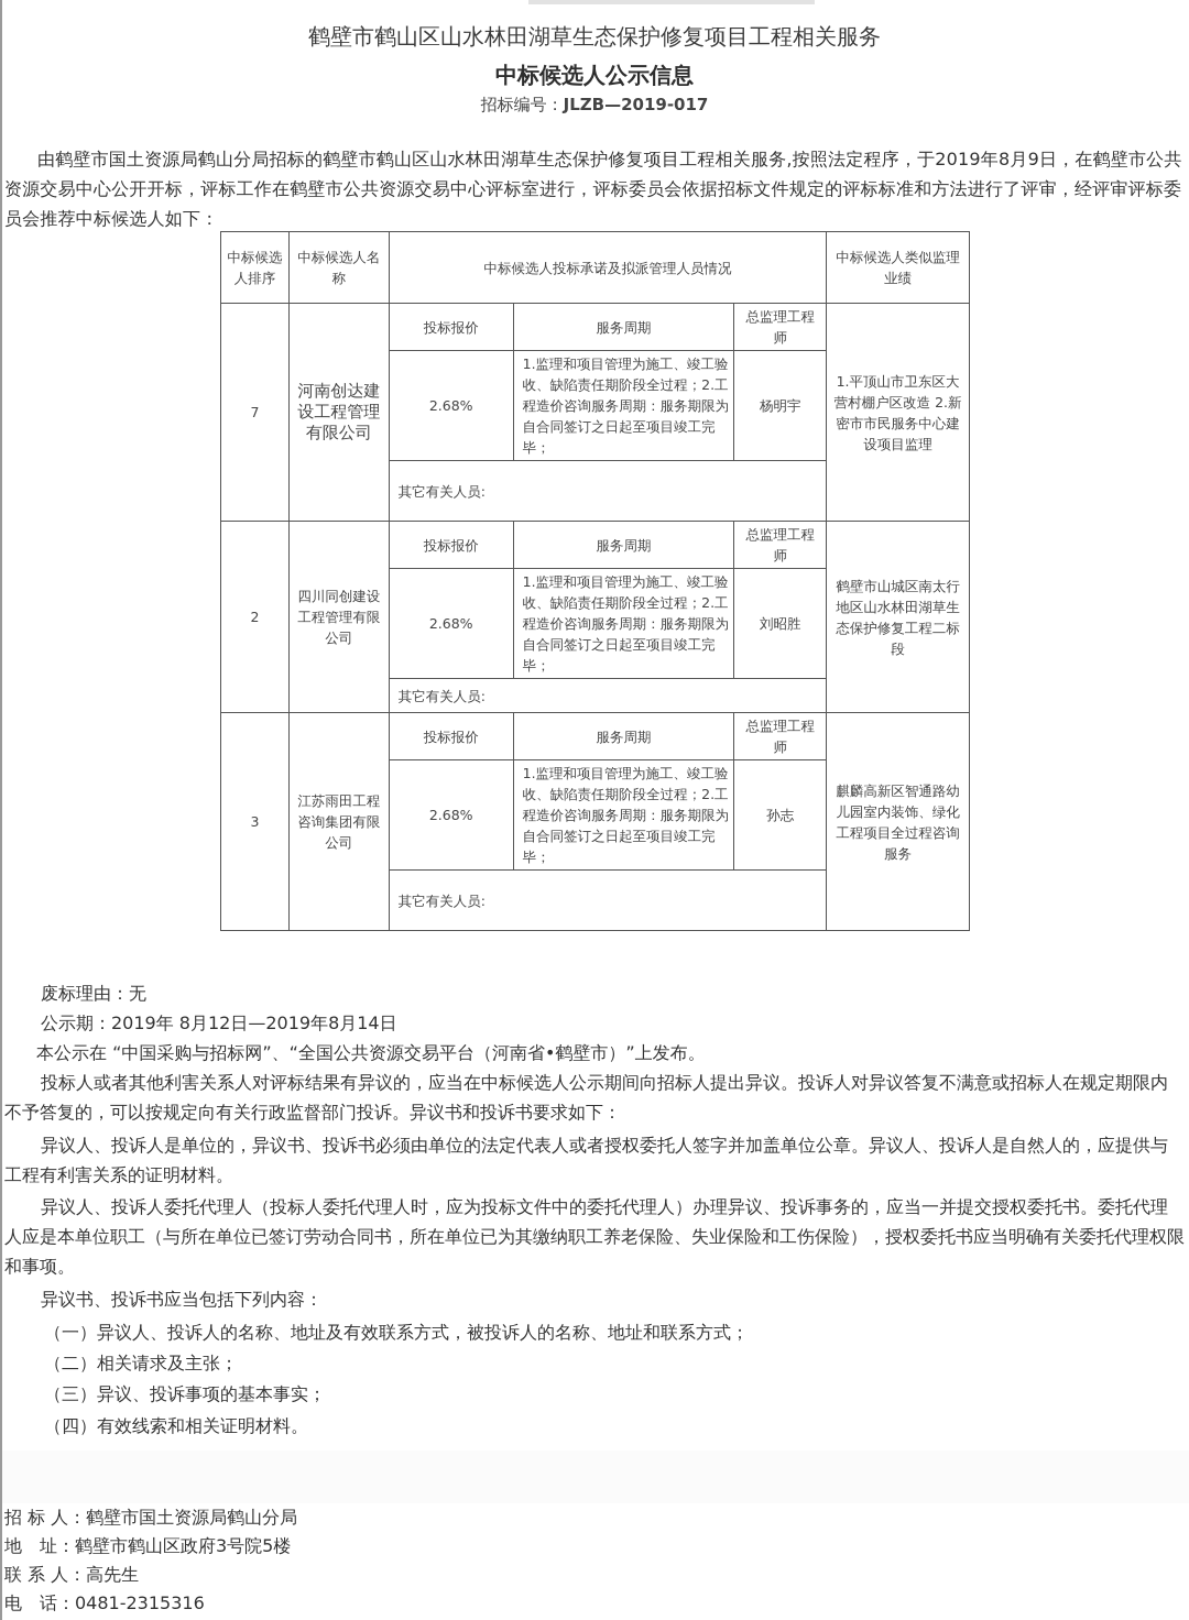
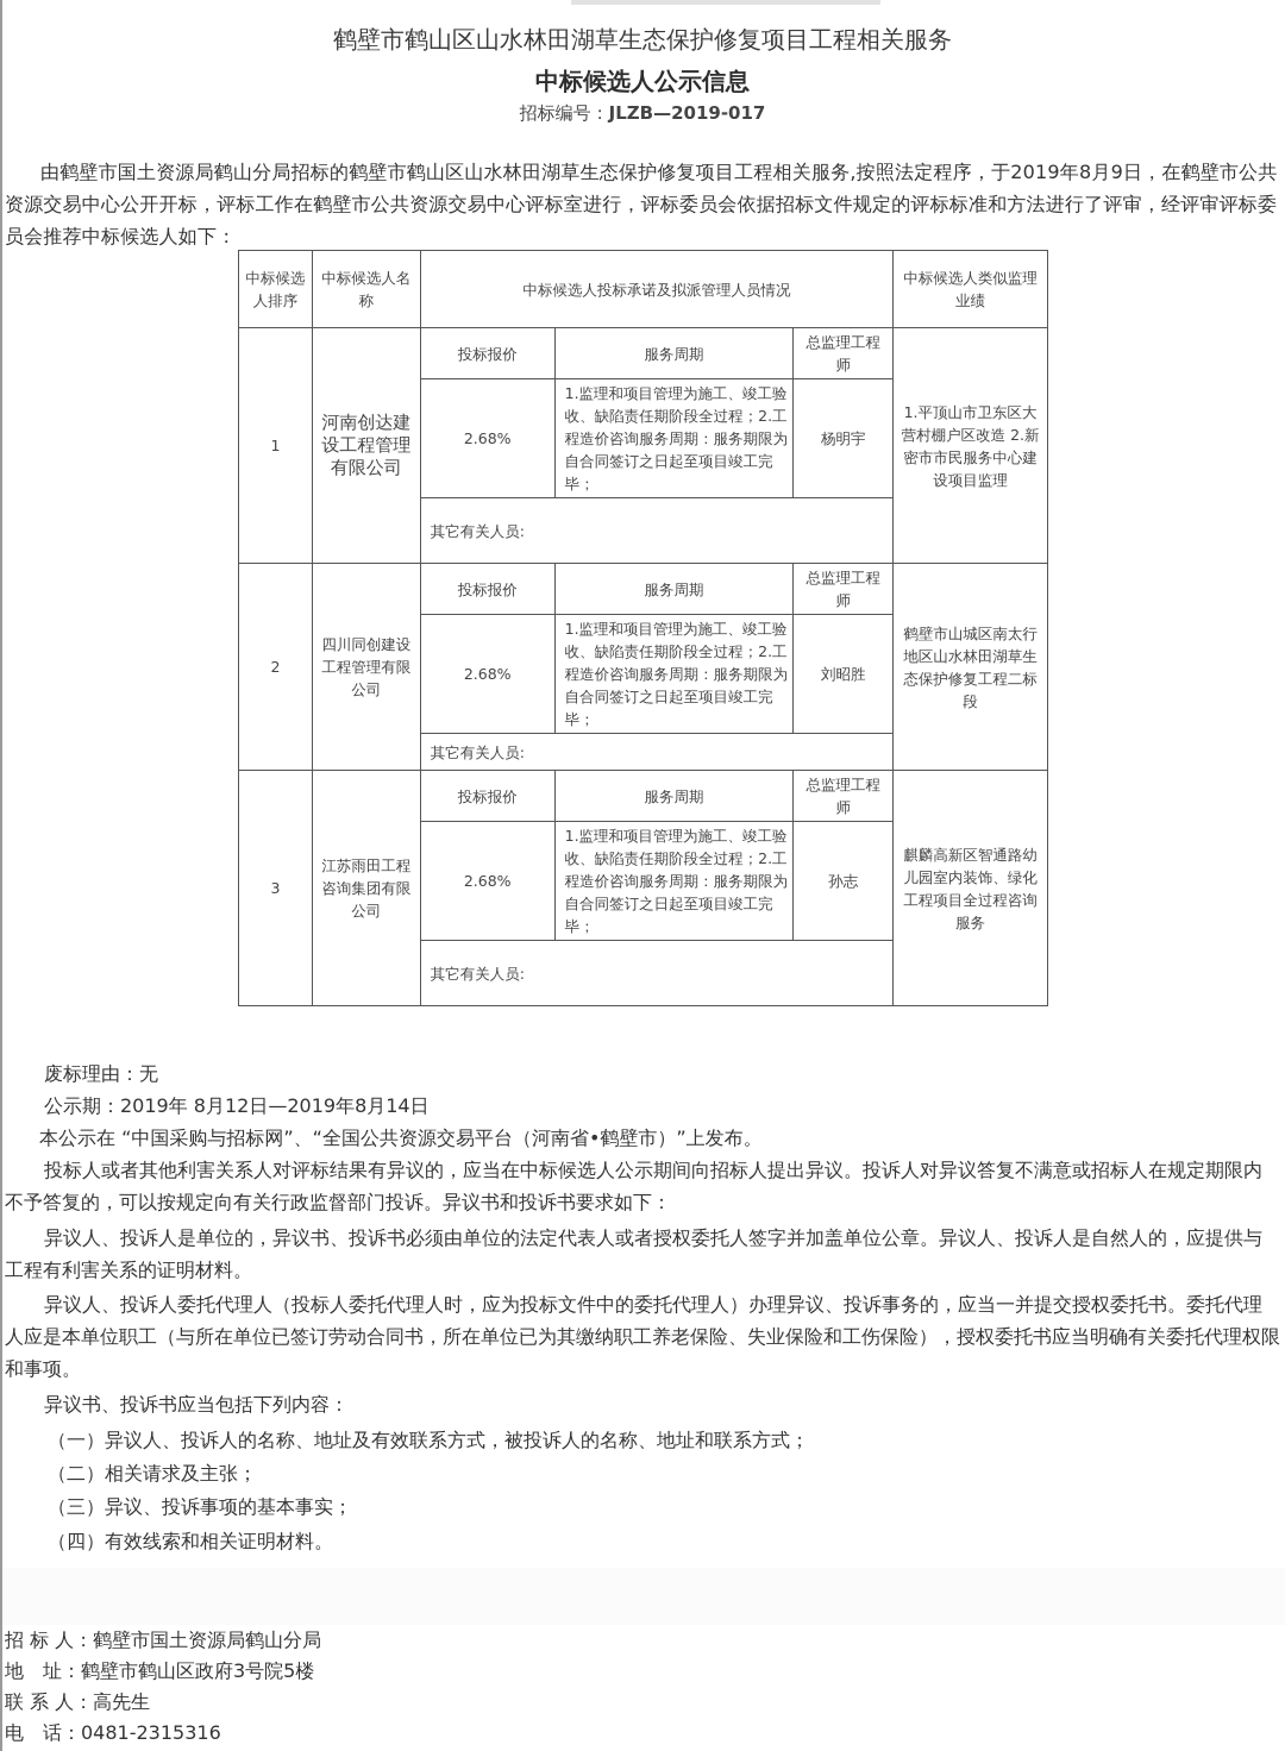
  鹤壁市鹤山区山水林田湖草生态保护修复项目工程相关服务
  中标候选人公示信息
  招标编号：JLZB—2019-017
  由鹤壁市国土资源局鹤山分局招标的鹤壁市鹤山区山水林田湖草生态保护修复项目工程相关服务,按照法定程序，于2019年8月9日，在鹤壁市公共资源交易中心公开开标，评标工作在鹤壁市公共资源交易中心评标室进行，评标委员会依据招标文件规定的评标标准和方法进行了评审，经评审评标委员会推荐中标候选人如下：
  中标候选人排序	中标候选人名称	中标候选人投标承诺及拟派管理人员情况	中标候选人类似监理业绩
- 7	河南创达建设工程管理有限公司	投标报价	服务周期	总监理工程师	1.平顶山市卫东区大营村棚户区改造 2.新密市市民服务中心建设项目监理
+ 1	河南创达建设工程管理有限公司	投标报价	服务周期	总监理工程师	1.平顶山市卫东区大营村棚户区改造 2.新密市市民服务中心建设项目监理
  2.68%	1.监理和项目管理为施工、竣工验收、缺陷责任期阶段全过程；2.工程造价咨询服务周期：服务期限为自合同签订之日起至项目竣工完毕；	杨明宇
  其它有关人员:
  2	四川同创建设工程管理有限公司	投标报价	服务周期	总监理工程师	鹤壁市山城区南太行地区山水林田湖草生态保护修复工程二标段
  2.68%	1.监理和项目管理为施工、竣工验收、缺陷责任期阶段全过程；2.工程造价咨询服务周期：服务期限为自合同签订之日起至项目竣工完毕；	刘昭胜
  其它有关人员:
  3	江苏雨田工程咨询集团有限公司	投标报价	服务周期	总监理工程师	麒麟高新区智通路幼儿园室内装饰、绿化工程项目全过程咨询服务
  2.68%	1.监理和项目管理为施工、竣工验收、缺陷责任期阶段全过程；2.工程造价咨询服务周期：服务期限为自合同签订之日起至项目竣工完毕；	孙志
  其它有关人员:
  废标理由：无
  公示期：2019年 8月12日—2019年8月14日
  本公示在 “中国采购与招标网”、“全国公共资源交易平台（河南省•鹤壁市）”上发布。
  投标人或者其他利害关系人对评标结果有异议的，应当在中标候选人公示期间向招标人提出异议。投诉人对异议答复不满意或招标人在规定期限内不予答复的，可以按规定向有关行政监督部门投诉。异议书和投诉书要求如下：
  异议人、投诉人是单位的，异议书、投诉书必须由单位的法定代表人或者授权委托人签字并加盖单位公章。异议人、投诉人是自然人的，应提供与工程有利害关系的证明材料。
  异议人、投诉人委托代理人（投标人委托代理人时，应为投标文件中的委托代理人）办理异议、投诉事务的，应当一并提交授权委托书。委托代理人应是本单位职工（与所在单位已签订劳动合同书，所在单位已为其缴纳职工养老保险、失业保险和工伤保险），授权委托书应当明确有关委托代理权限和事项。
  异议书、投诉书应当包括下列内容：
  （一）异议人、投诉人的名称、地址及有效联系方式，被投诉人的名称、地址和联系方式；
  （二）相关请求及主张；
  （三）异议、投诉事项的基本事实；
  （四）有效线索和相关证明材料。
  招 标 人：鹤壁市国土资源局鹤山分局
  地 址：鹤壁市鹤山区政府3号院5楼
  联 系 人：高先生
  电 话：0481-2315316
